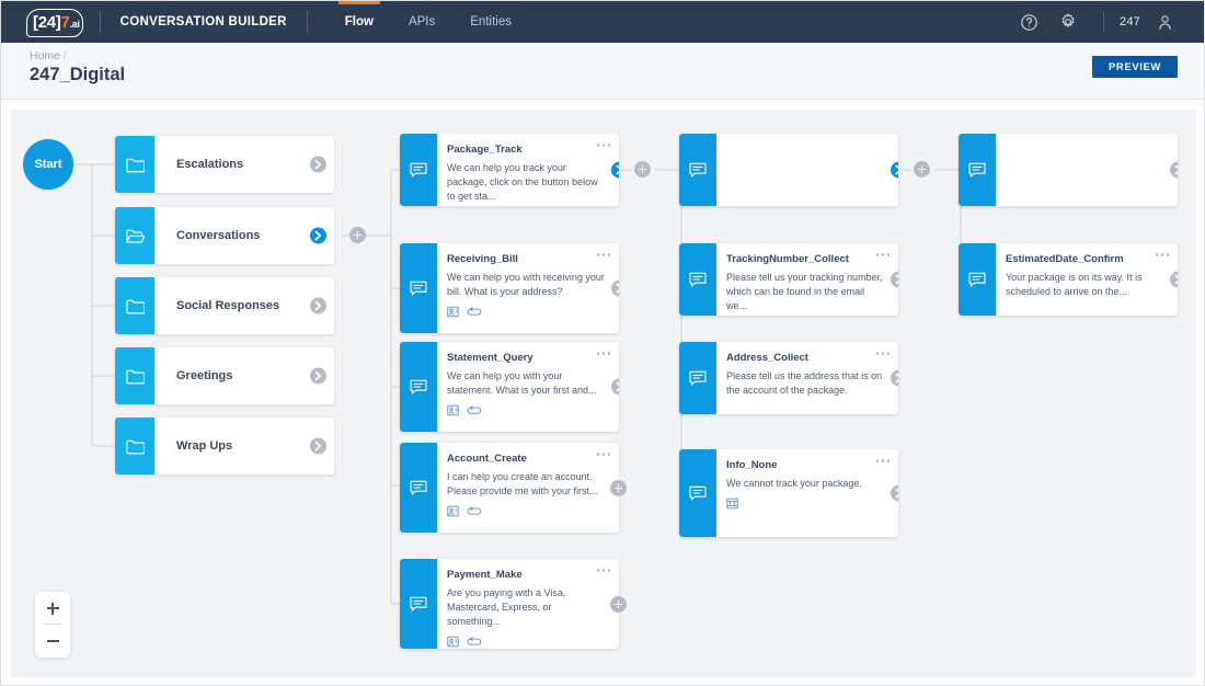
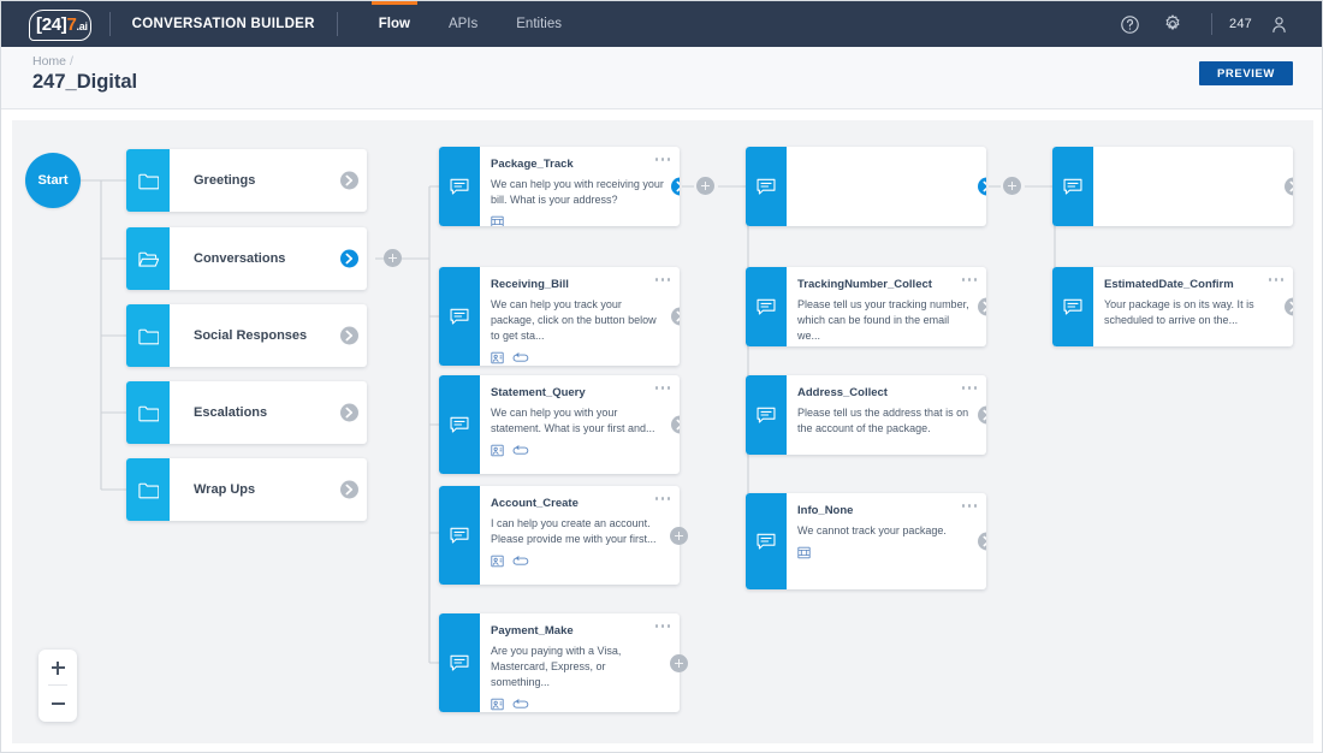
  [
  24
  ]
  7
  .ai
  CONVERSATION BUILDER
  Flow
  APIs
  Entities
  247
  Home /
  247_Digital
  PREVIEW
  Start
- Escalations
+ Greetings
  Conversations
  Social Responses
- Greetings
+ Escalations
  Wrap Ups
  Package_Track
- We can help you track your package, click on the button below to get sta...
+ We can help you with receiving your bill. What is your address?
  Receiving_Bill
- We can help you with receiving your bill. What is your address?
+ We can help you track your package, click on the button below to get sta...
  Statement_Query
  We can help you with your statement. What is your first and...
  Account_Create
  I can help you create an account. Please provide me with your first...
  Payment_Make
  Are you paying with a Visa, Mastercard, Express, or something...
  TrackingNumber_Collect
  Please tell us your tracking number, which can be found in the email we...
  Address_Collect
  Please tell us the address that is on the account of the package.
  Info_None
  We cannot track your package.
  EstimatedDate_Confirm
  Your package is on its way. It is scheduled to arrive on the...
